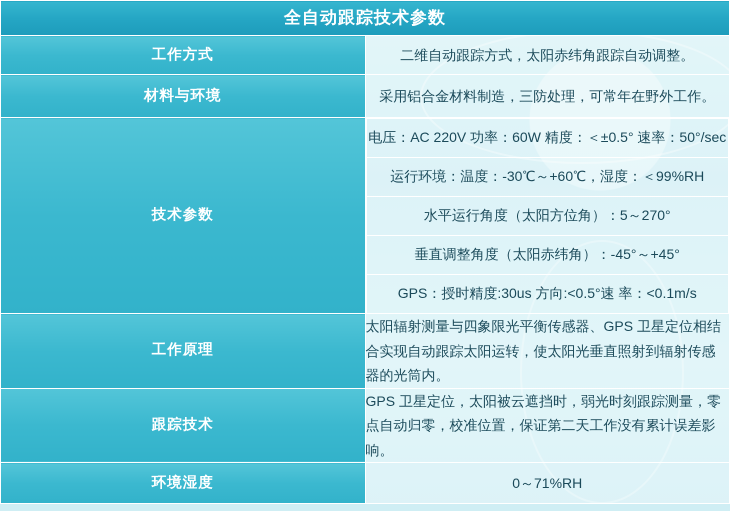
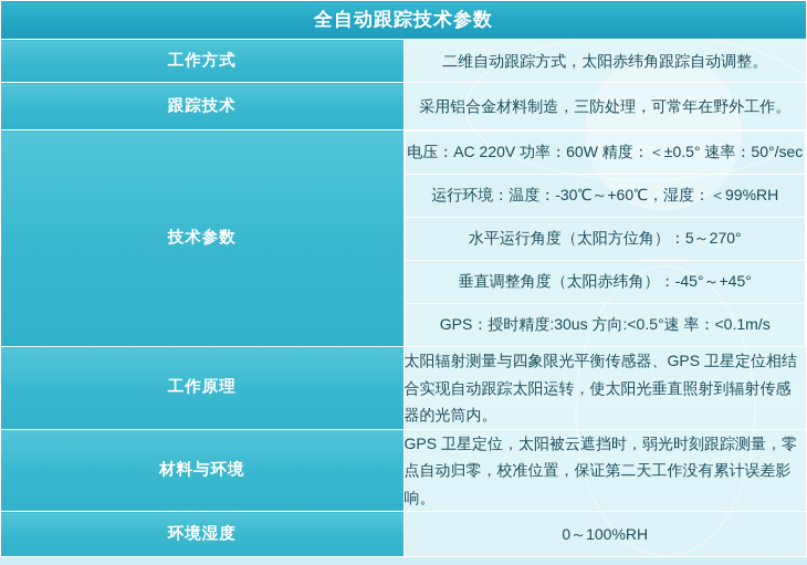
  全自动跟踪技术参数
  工作方式	二维自动跟踪方式，太阳赤纬角跟踪自动调整。
- 材料与环境	采用铝合金材料制造，三防处理，可常年在野外工作。
+ 跟踪技术	采用铝合金材料制造，三防处理，可常年在野外工作。
  技术参数
  电压：AC 220V 功率：60W 精度：＜±0.5° 速率：50°/sec
  运行环境：温度：-30℃～+60℃，湿度：＜99%RH
  水平运行角度（太阳方位角）：5～270°
  垂直调整角度（太阳赤纬角）：-45°～+45°
  GPS：授时精度:30us 方向:<0.5°速 率：<0.1m/s
  工作原理	太阳辐射测量与四象限光平衡传感器、GPS 卫星定位相结合实现自动跟踪太阳运转，使太阳光垂直照射到辐射传感器的光筒内。
- 跟踪技术	GPS 卫星定位，太阳被云遮挡时，弱光时刻跟踪测量，零点自动归零，校准位置，保证第二天工作没有累计误差影响。
+ 材料与环境	GPS 卫星定位，太阳被云遮挡时，弱光时刻跟踪测量，零点自动归零，校准位置，保证第二天工作没有累计误差影响。
- 环境湿度	0～71%RH
+ 环境湿度	0～100%RH
